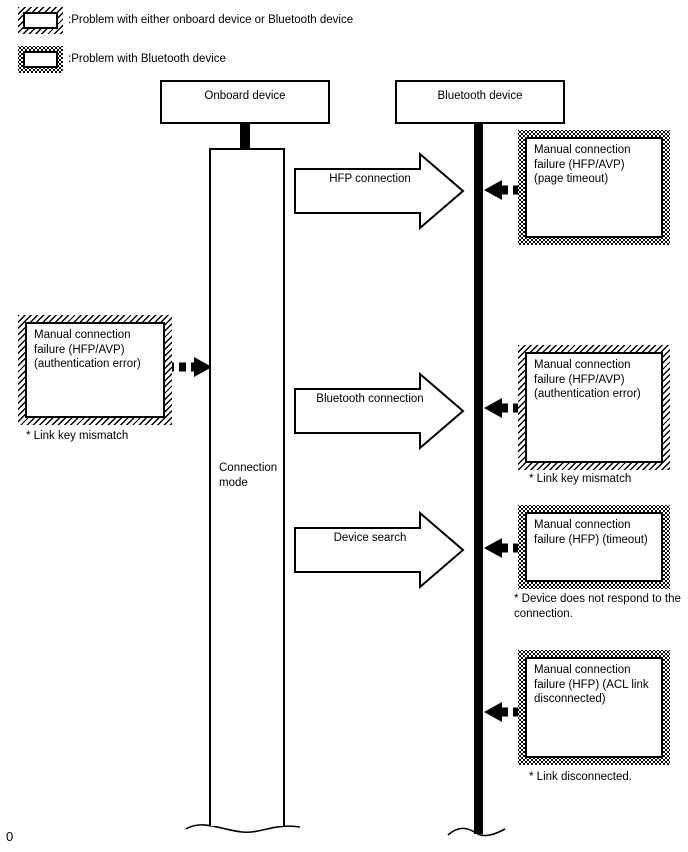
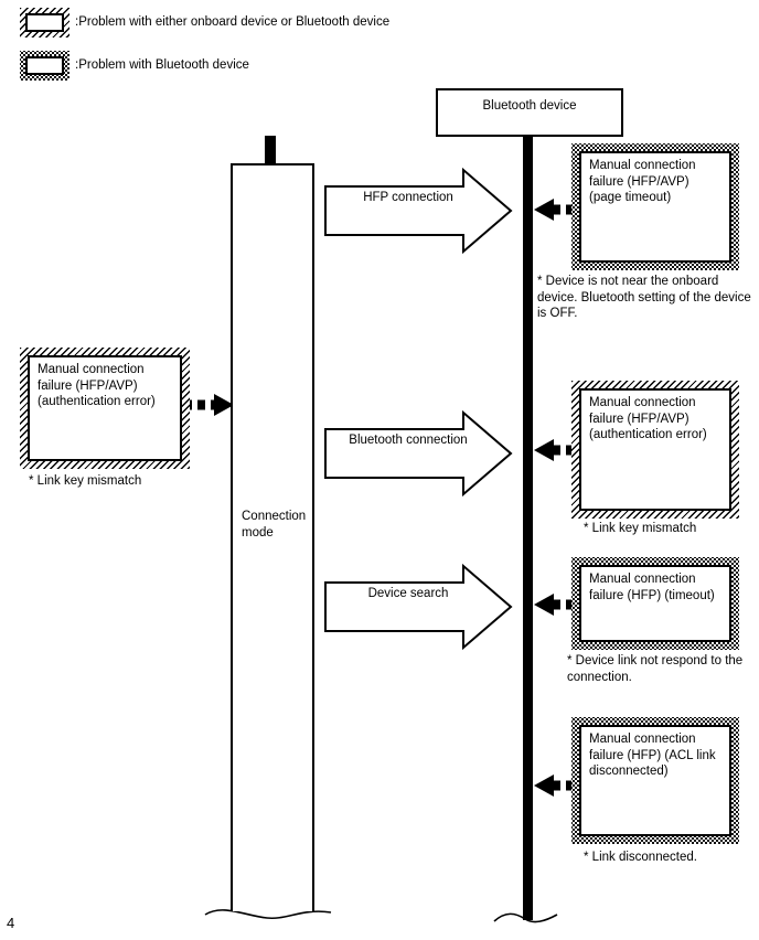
  :Problem with either onboard device or Bluetooth device
  :Problem with Bluetooth device
- Onboard device
  Bluetooth device
  Connection mode
  HFP connection
  Bluetooth connection
  Device search
  Manual connection failure (HFP/AVP) (authentication error)
  * Link key mismatch
  Manual connection failure (HFP/AVP) (page timeout)
+ * Device is not near the onboard device. Bluetooth setting of the device is OFF.
  Manual connection failure (HFP/AVP) (authentication error)
  * Link key mismatch
  Manual connection failure (HFP) (timeout)
- * Device does not respond to the connection.
+ * Device link not respond to the connection.
  Manual connection failure (HFP) (ACL link disconnected)
  * Link disconnected.
- 0
+ 4
